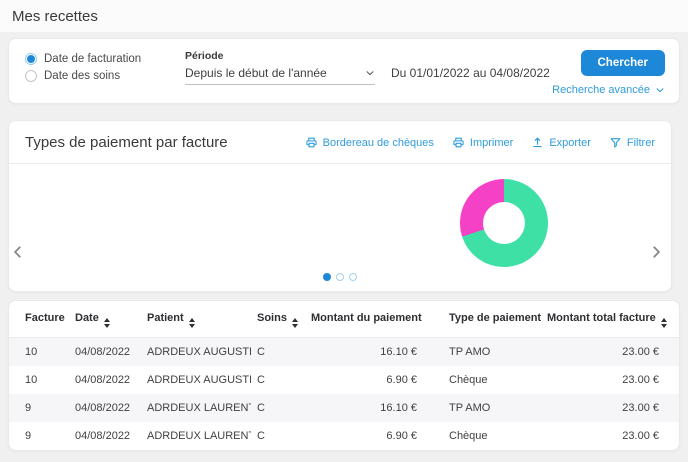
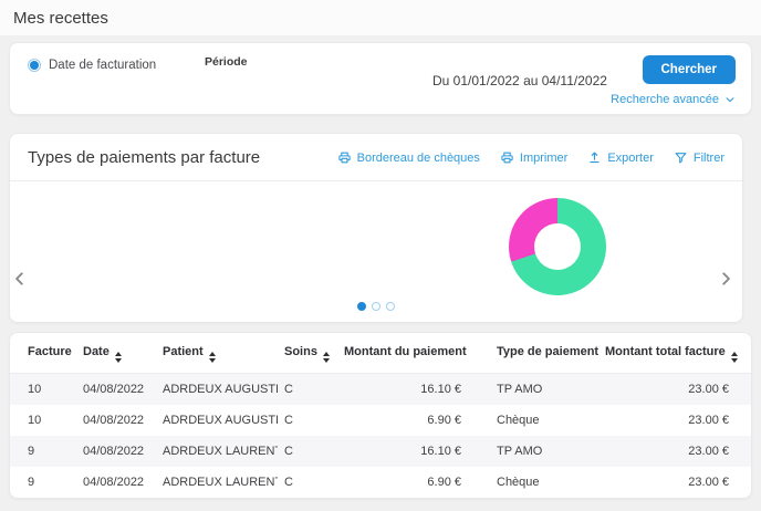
  Mes recettes
  Date de facturation
- Date des soins
  Période
- Depuis le début de l'année
- Du 01/01/2022 au 04/08/2022
+ Du 01/01/2022 au 04/11/2022
  Chercher
  Recherche avancée
- Types de paiement par facture
+ Types de paiements par facture
  Bordereau de chèques
  Imprimer
  Exporter
  Filtrer
  Facture	Date	Patient	Soins	Montant du paiement	Type de paiement	Montant total facture
  10	04/08/2022	ADRDEUX AUGUST	C	16.10 €	TP AMO	23.00 €
  10	04/08/2022	ADRDEUX AUGUST	C	6.90 €	Chèque	23.00 €
  9	04/08/2022	ADRDEUX LAUREN	C	16.10 €	TP AMO	23.00 €
  9	04/08/2022	ADRDEUX LAUREN	C	6.90 €	Chèque	23.00 €
